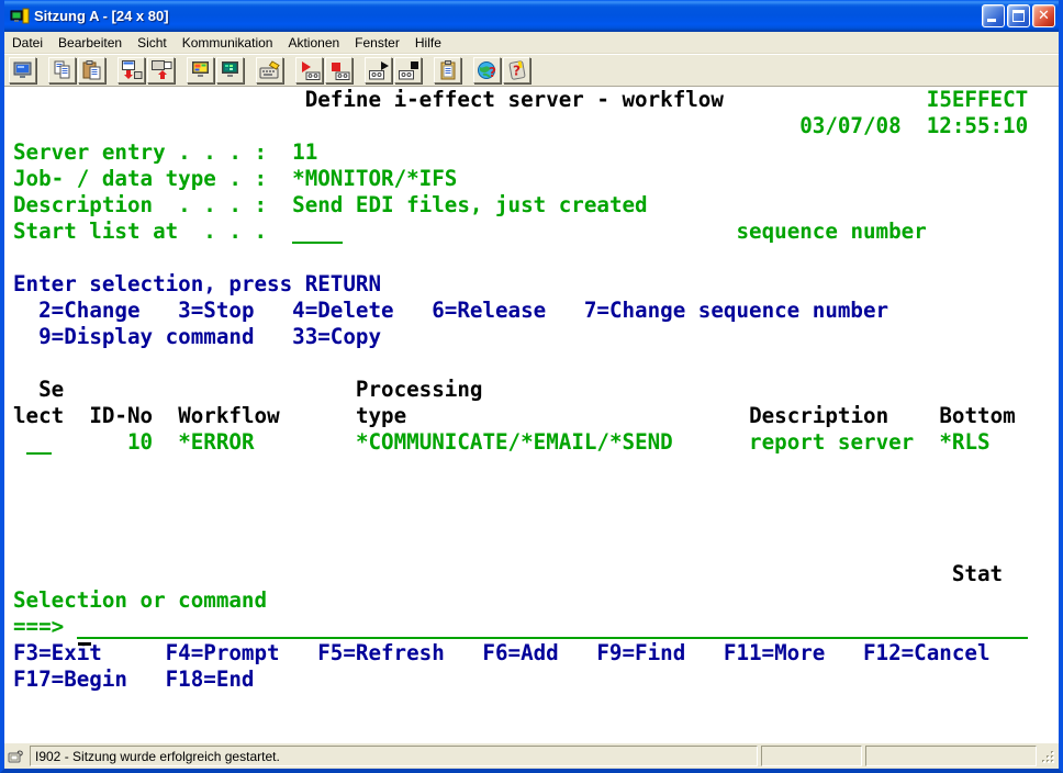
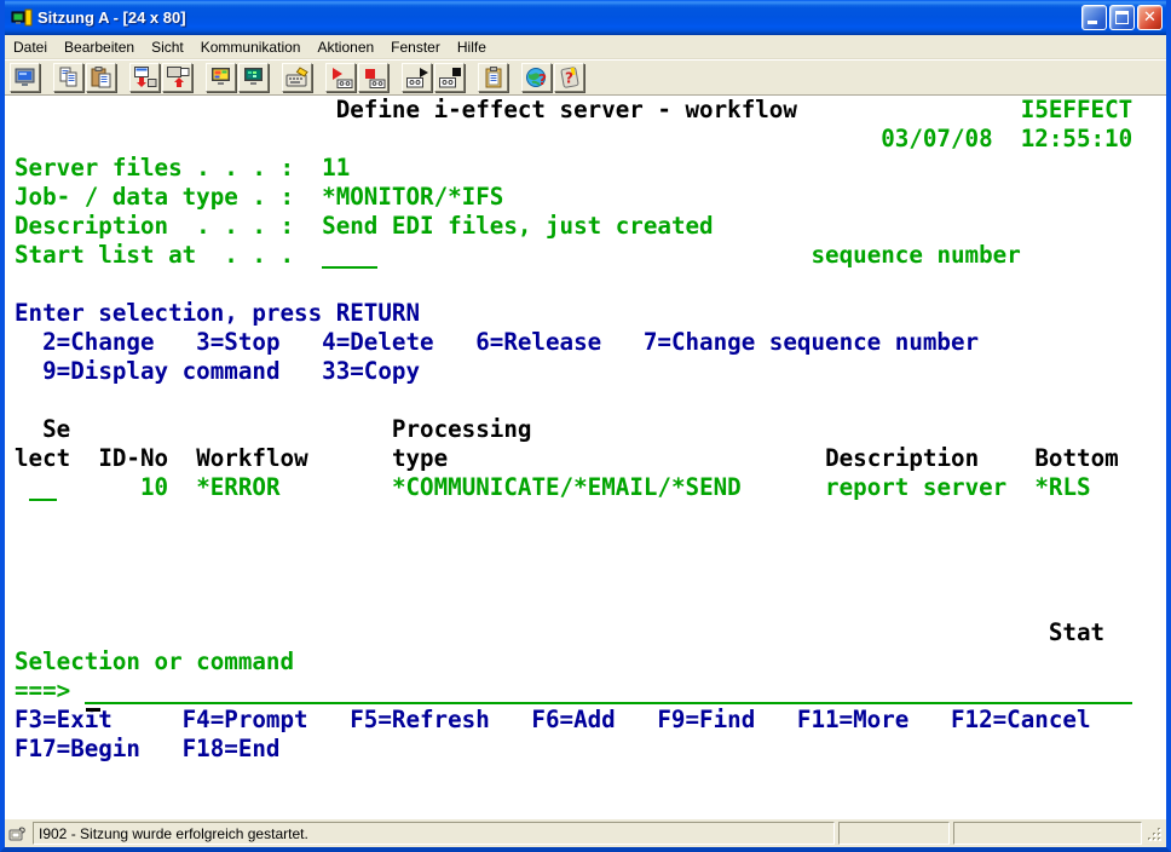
  Sitzung A - [24 x 80]
  ✕
  Datei
  Bearbeiten
  Sicht
  Kommunikation
  Aktionen
  Fenster
  Hilfe
  ?
  ?
  Define i-effect server - workflow I5EFFECT
  03/07/08 12:55:10
- Server entry . . . : 11
+ Server files . . . : 11
  Job- / data type . : *MONITOR/*IFS
  Description . . . : Send EDI files, just created
  Start list at . . . sequence number
  Enter selection, press RETURN
  2=Change 3=Stop 4=Delete 6=Release 7=Change sequence number
  9=Display command 33=Copy
  Se Processing
  lect ID-No Workflow type Description Bottom
  10 *ERROR *COMMUNICATE/*EMAIL/*SEND report server *RLS
  Stat
  Selection or command
  ===>
  F3=Exit F4=Prompt F5=Refresh F6=Add F9=Find F11=More F12=Cancel
  F17=Begin F18=End
  I902 - Sitzung wurde erfolgreich gestartet.
